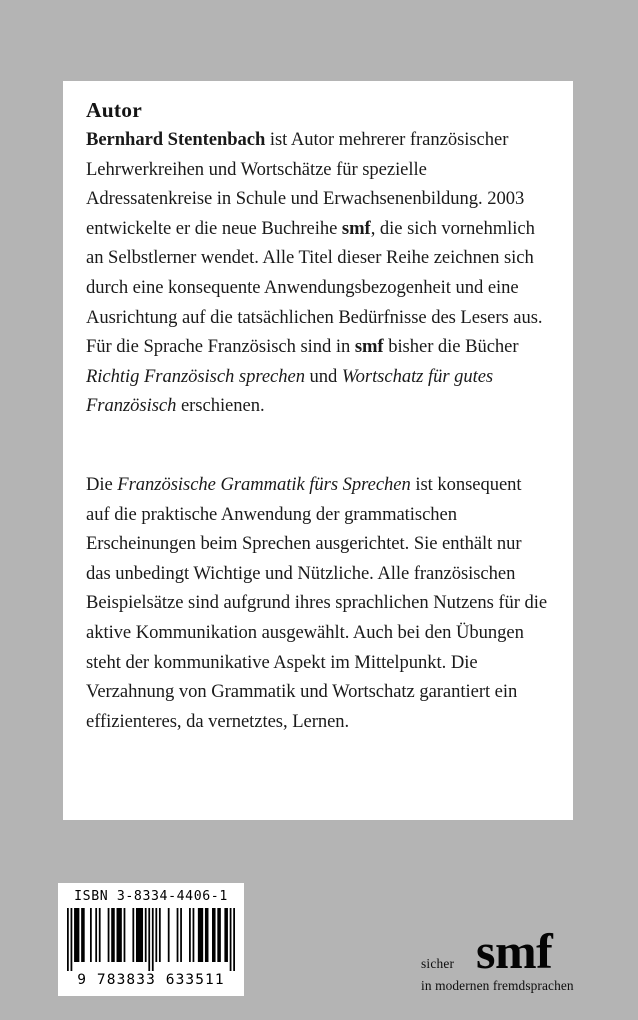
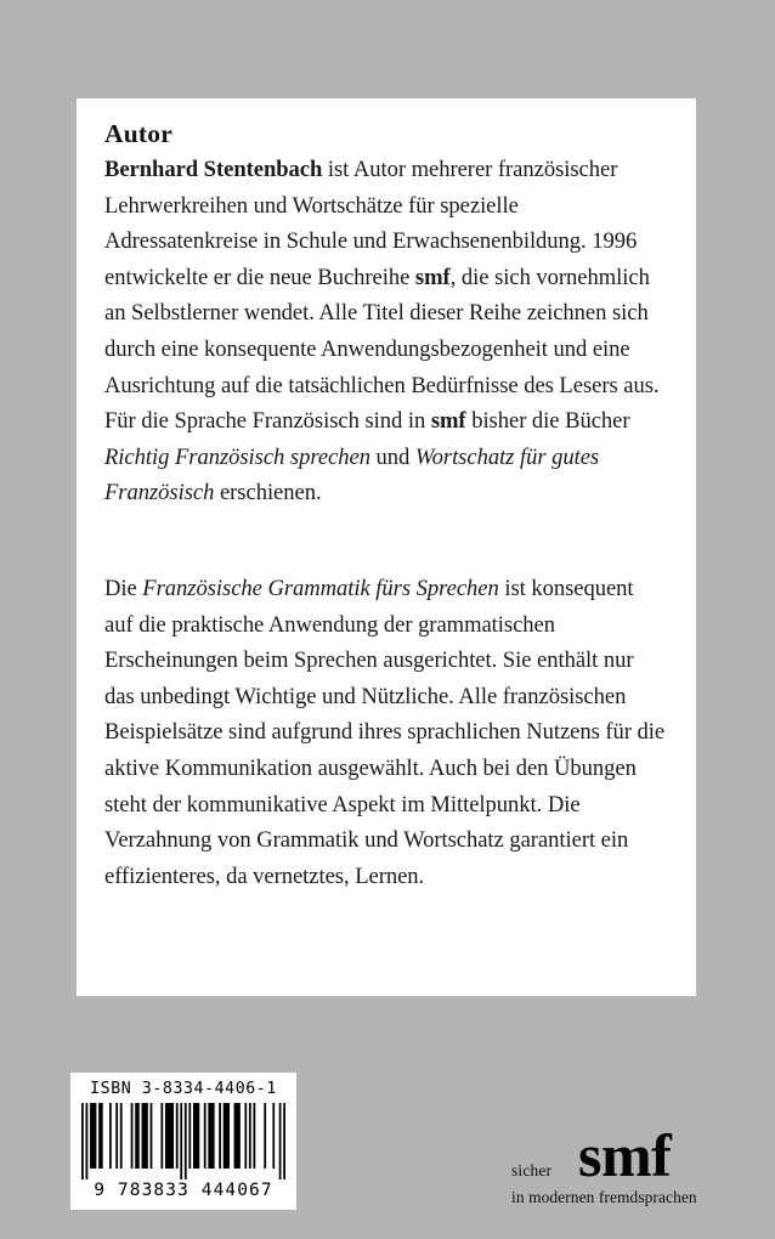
  Autor
- Bernhard Stentenbach ist Autor mehrerer französischer Lehrwerkreihen und Wortschätze für spezielle Adressatenkreise in Schule und Erwachsenenbildung. 2003 entwickelte er die neue Buchreihe smf, die sich vornehmlich an Selbstlerner wendet. Alle Titel dieser Reihe zeichnen sich durch eine konsequente Anwendungsbezogenheit und eine Ausrichtung auf die tatsächlichen Bedürfnisse des Lesers aus. Für die Sprache Französisch sind in smf bisher die Bücher Richtig Französisch sprechen und Wortschatz für gutes Französisch erschienen.
+ Bernhard Stentenbach ist Autor mehrerer französischer Lehrwerkreihen und Wortschätze für spezielle Adressatenkreise in Schule und Erwachsenenbildung. 1996 entwickelte er die neue Buchreihe smf, die sich vornehmlich an Selbstlerner wendet. Alle Titel dieser Reihe zeichnen sich durch eine konsequente Anwendungsbezogenheit und eine Ausrichtung auf die tatsächlichen Bedürfnisse des Lesers aus. Für die Sprache Französisch sind in smf bisher die Bücher Richtig Französisch sprechen und Wortschatz für gutes Französisch erschienen.
  Die Französische Grammatik fürs Sprechen ist konsequent auf die praktische Anwendung der grammatischen Erscheinungen beim Sprechen ausgerichtet. Sie enthält nur das unbedingt Wichtige und Nützliche. Alle französischen Beispielsätze sind aufgrund ihres sprachlichen Nutzens für die aktive Kommunikation ausgewählt. Auch bei den Übungen steht der kommunikative Aspekt im Mittelpunkt. Die Verzahnung von Grammatik und Wortschatz garantiert ein effizienteres, da vernetztes, Lernen.
  ISBN 3-8334-4406-1
- 9 783833 633511
+ 9 783833 444067
  sicher
  smf
  in modernen fremdsprachen
